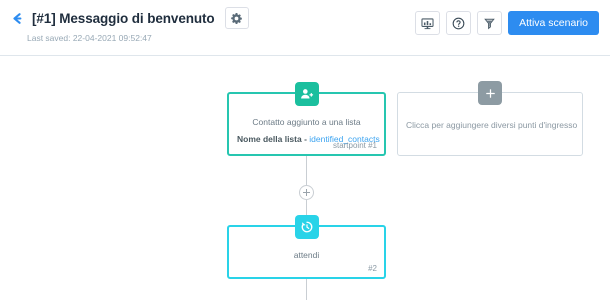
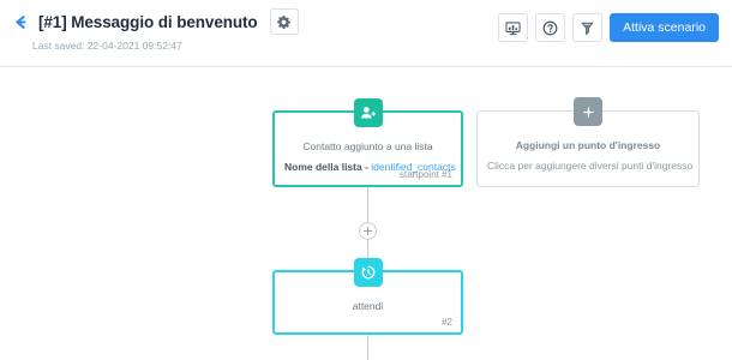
  [#1] Messaggio di benvenuto
  Last saved: 22-04-2021 09:52:47
  Attiva scenario
  Contatto aggiunto a una lista
  Nome della lista - identified_contacts
  startpoint #1
+ Aggiungi un punto d'ingresso
  Clicca per aggiungere diversi punti d'ingresso
  attendi
  #2
